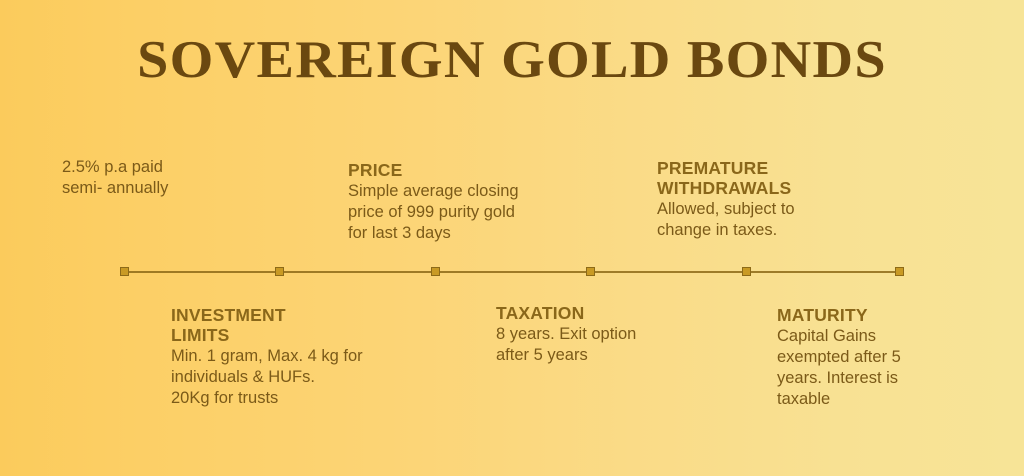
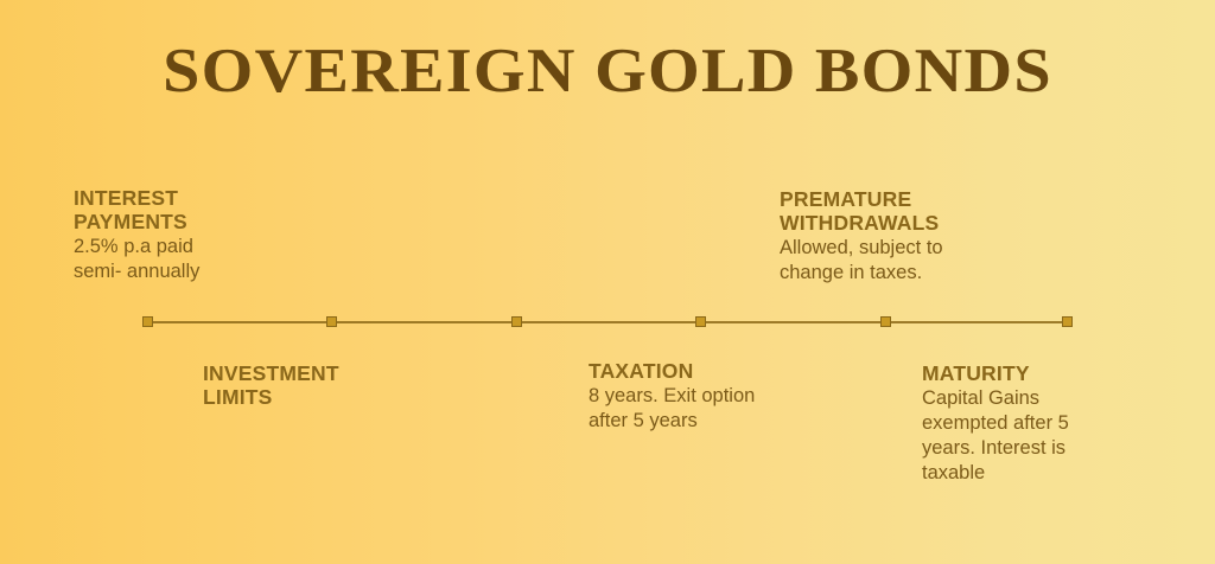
  SOVEREIGN GOLD BONDS
+ INTEREST
+ PAYMENTS
  2.5% p.a paid
  semi- annually
- PRICE
- Simple average closing
- price of 999 purity gold
- for last 3 days
  PREMATURE
  WITHDRAWALS
  Allowed, subject to
  change in taxes.
  INVESTMENT
  LIMITS
- Min. 1 gram, Max. 4 kg for
- individuals & HUFs.
- 20Kg for trusts
  TAXATION
  8 years. Exit option
  after 5 years
  MATURITY
  Capital Gains
  exempted after 5
  years. Interest is
  taxable
